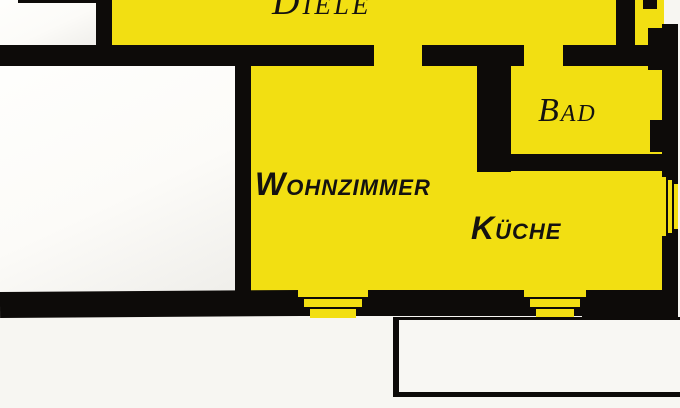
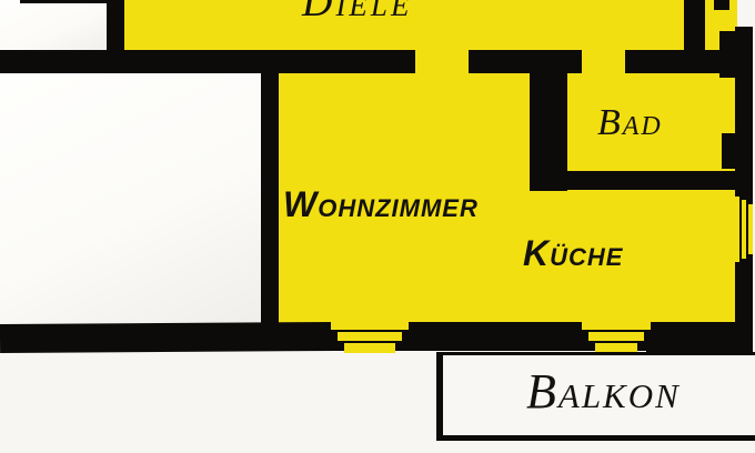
  Diele
  Bad
  Wohnzimmer
  Küche
+ Balkon
